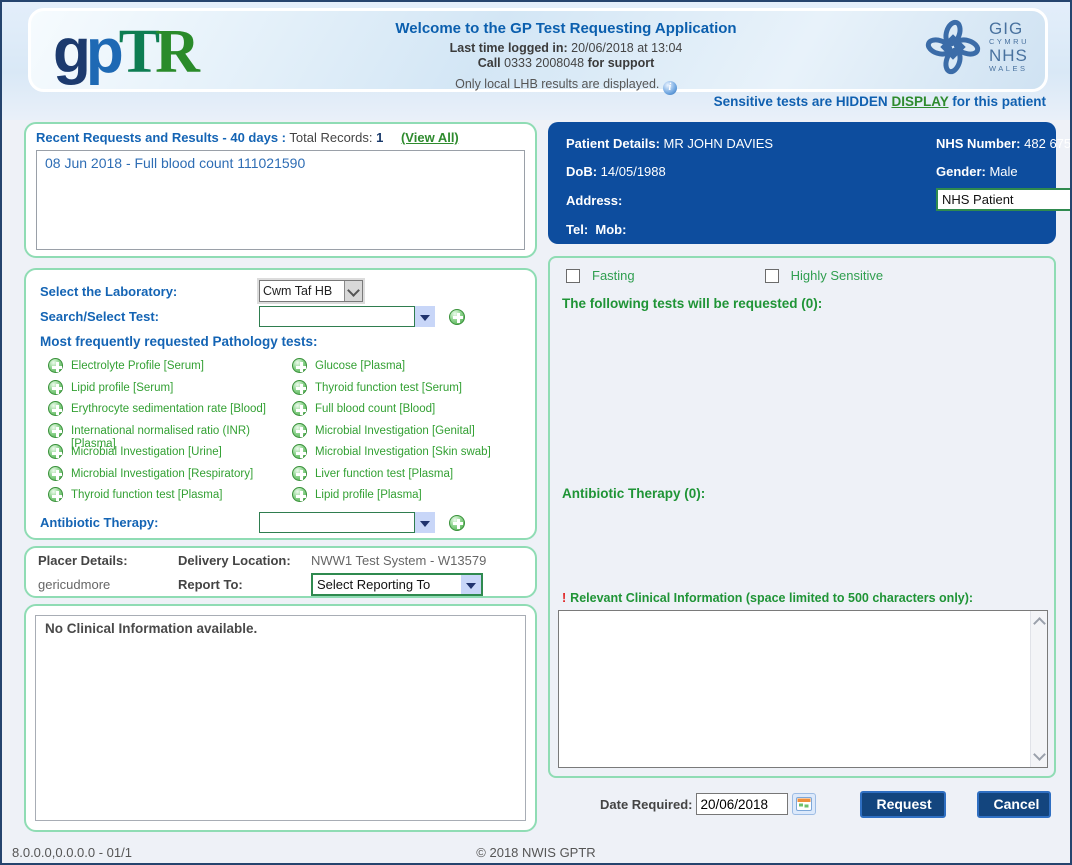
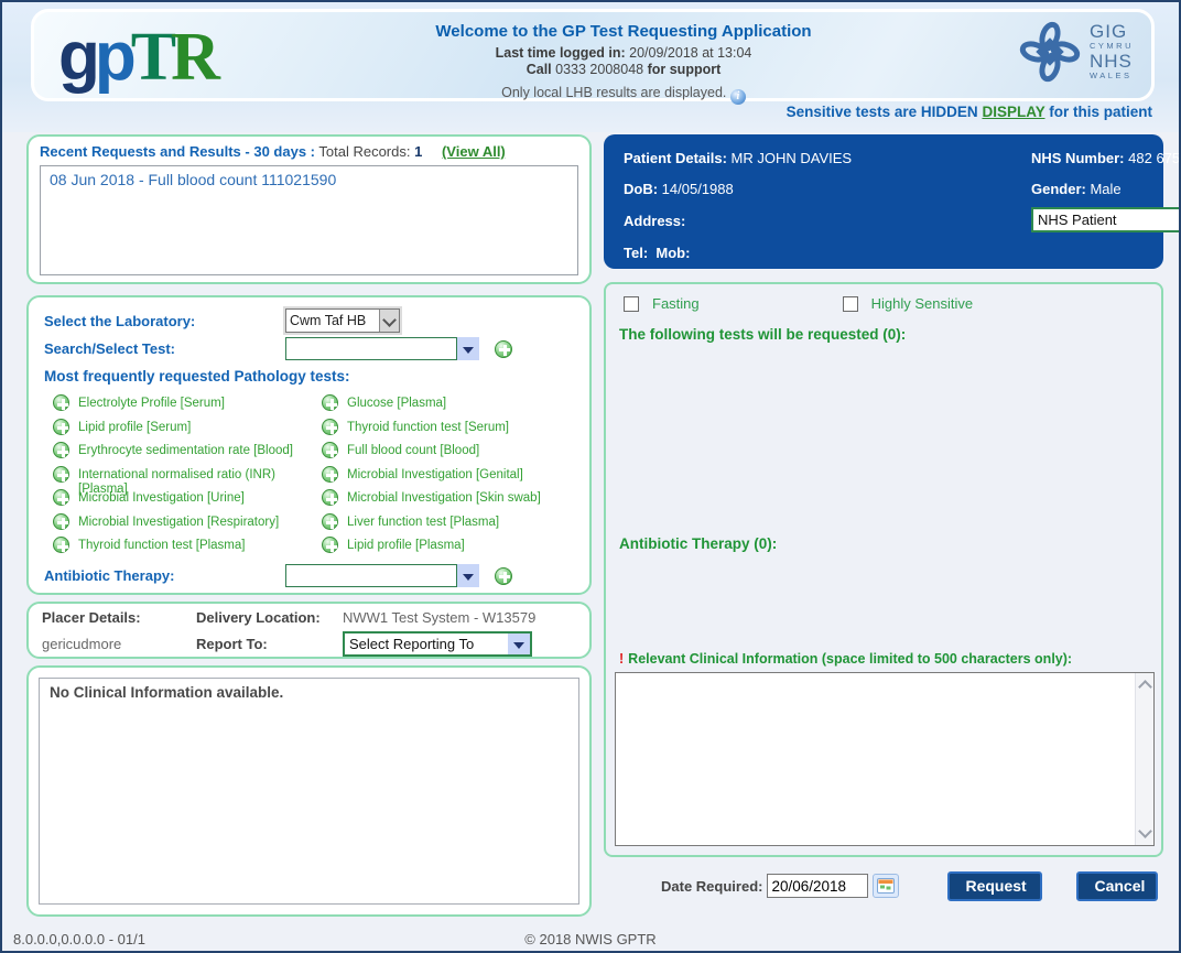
  gpTR
  Welcome to the GP Test Requesting Application
- Last time logged in: 20/06/2018 at 13:04
+ Last time logged in: 20/09/2018 at 13:04
  Call 0333 2008048 for support
  Only local LHB results are displayed. i
  GIG
  CYMRU
  NHS
  WALES
  Sensitive tests are HIDDEN DISPLAY for this patient
- Recent Requests and Results - 40 days : Total Records: 1 (View All)
+ Recent Requests and Results - 30 days : Total Records: 1 (View All)
  08 Jun 2018 - Full blood count 111021590
  Patient Details: MR JOHN DAVIES
  NHS Number: 482 675
  DoB: 14/05/1988
  Gender: Male
  Address:
  NHS Patient
  Tel: Mob:
  Select the Laboratory:
  Cwm Taf HB
  Search/Select Test:
  Most frequently requested Pathology tests:
  Electrolyte Profile [Serum]
  Lipid profile [Serum]
  Erythrocyte sedimentation rate [Blood]
  International normalised ratio (INR) [Plasma]
  Microbial Investigation [Urine]
  Microbial Investigation [Respiratory]
  Thyroid function test [Plasma]
  Glucose [Plasma]
  Thyroid function test [Serum]
  Full blood count [Blood]
  Microbial Investigation [Genital]
  Microbial Investigation [Skin swab]
  Liver function test [Plasma]
  Lipid profile [Plasma]
  Antibiotic Therapy:
  Placer Details:
  Delivery Location:
  NWW1 Test System - W13579
  gericudmore
  Report To:
  Select Reporting To
  No Clinical Information available.
  Fasting
  Highly Sensitive
  The following tests will be requested (0):
  Antibiotic Therapy (0):
  ! Relevant Clinical Information (space limited to 500 characters only):
  Date Required:
  20/06/2018
  Request
  Cancel
  © 2018 NWIS GPTR
  8.0.0.0,0.0.0.0 - 01/1
